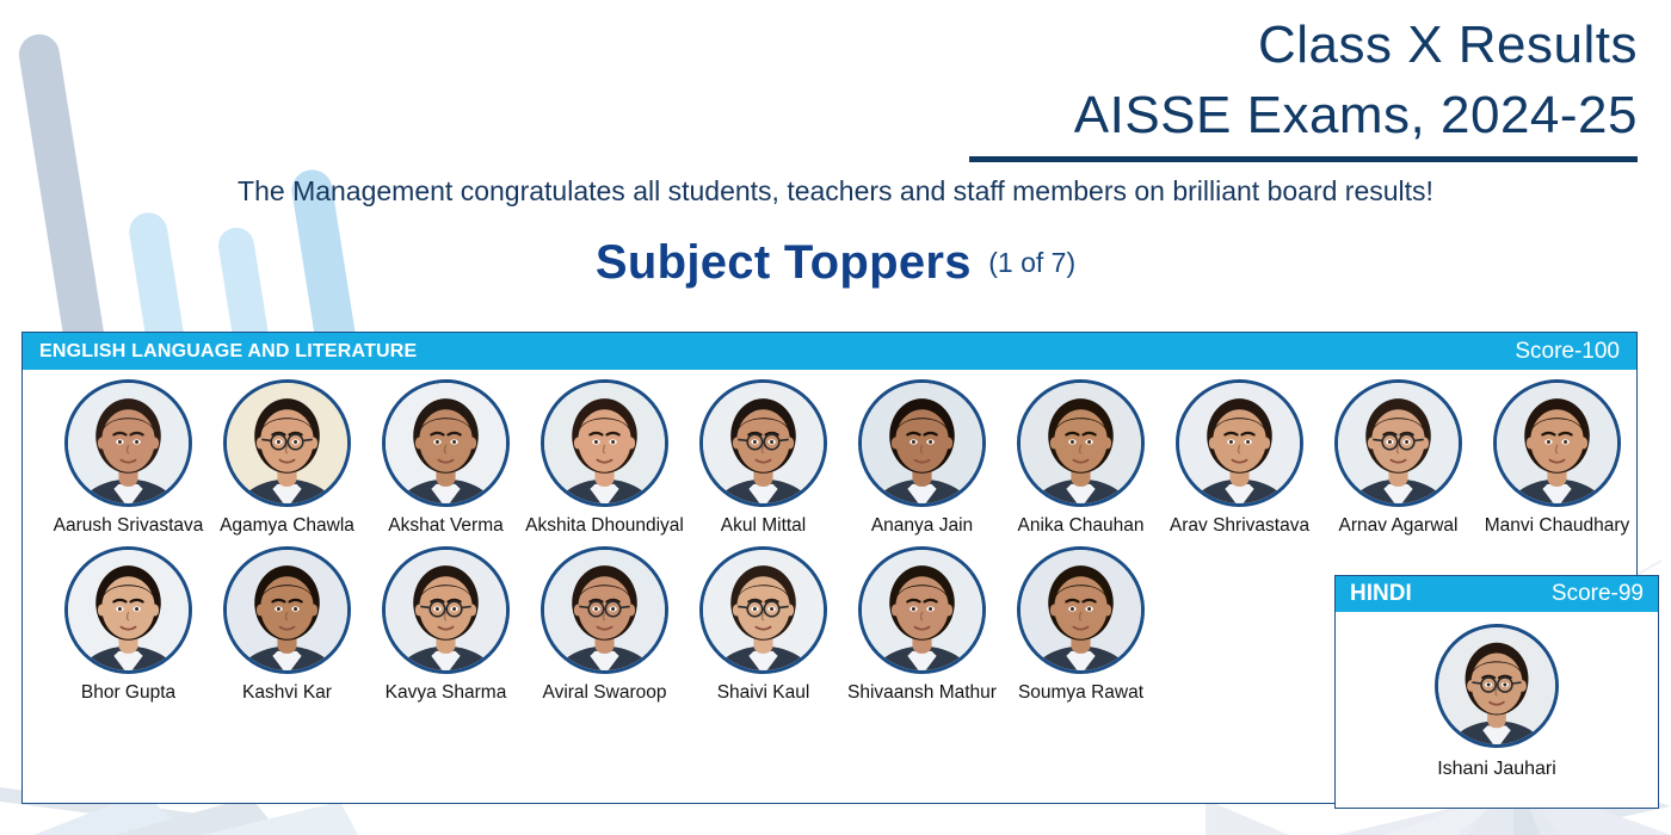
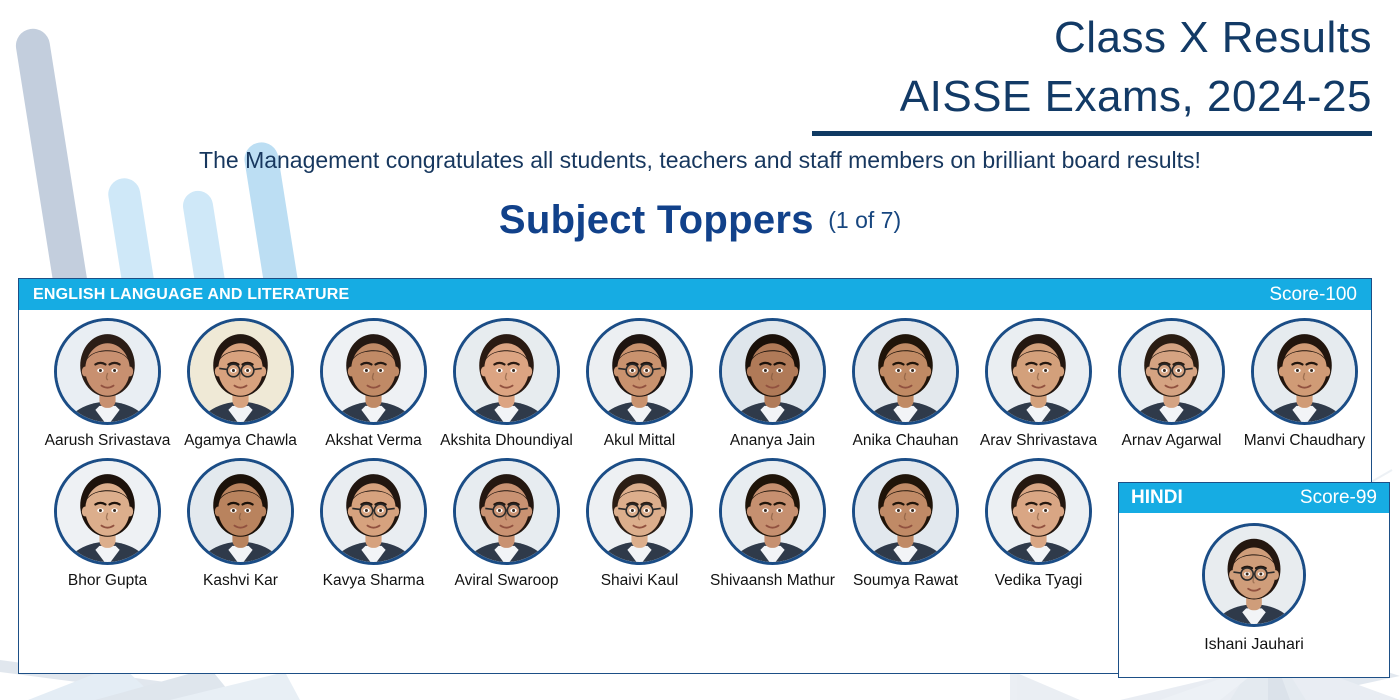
  Class X Results
  AISSE Exams, 2024-25
  The Management congratulates all students, teachers and staff members on brilliant board results!
  Subject Toppers (1 of 7)
  ENGLISH LANGUAGE AND LITERATURE
  Score-100
  Aarush Srivastava
  Agamya Chawla
  Akshat Verma
  Akshita Dhoundiyal
  Akul Mittal
  Ananya Jain
  Anika Chauhan
  Arav Shrivastava
  Arnav Agarwal
  Manvi Chaudhary
  Bhor Gupta
  Kashvi Kar
  Kavya Sharma
  Aviral Swaroop
  Shaivi Kaul
  Shivaansh Mathur
  Soumya Rawat
+ Vedika Tyagi
  HINDI
  Score-99
  Ishani Jauhari
